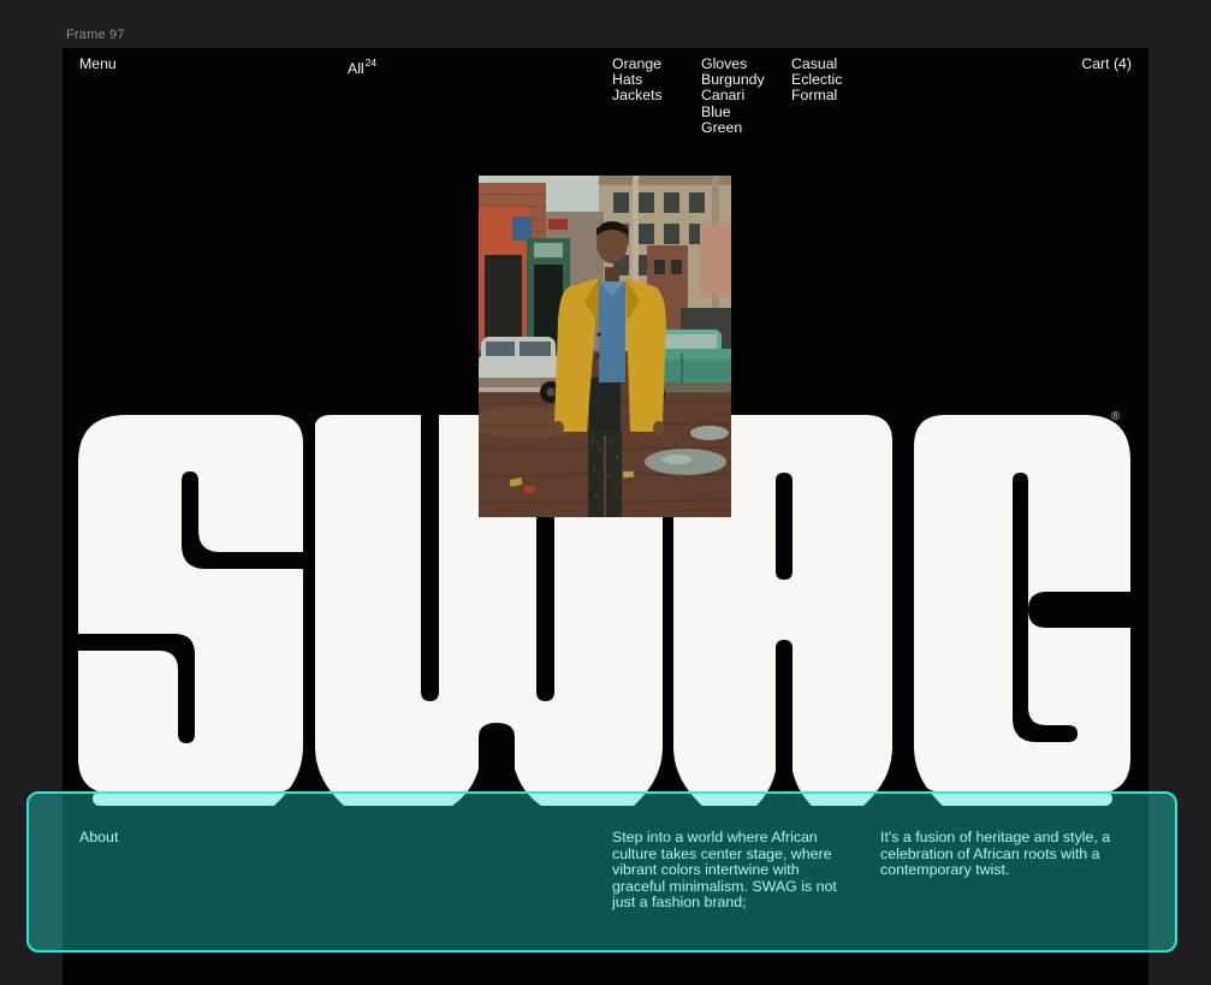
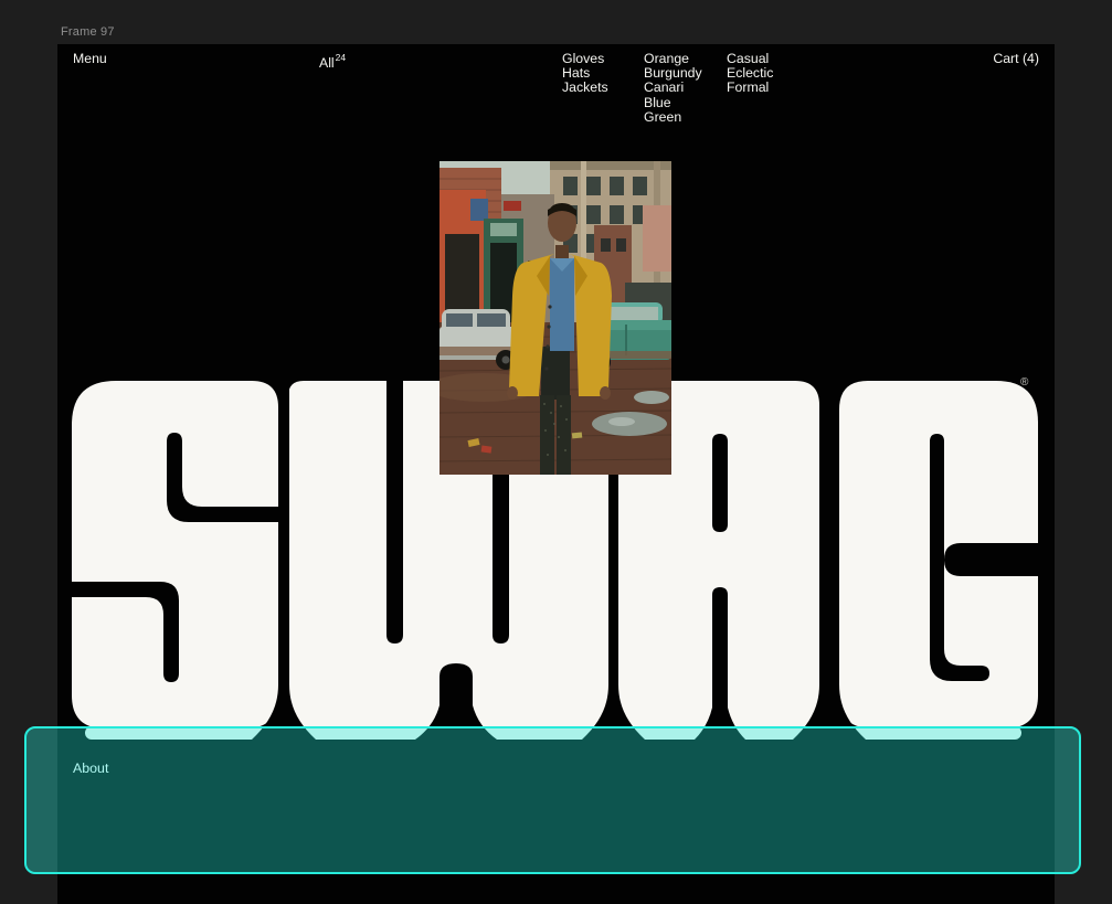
  Frame 97
  Menu
  All24
- Orange
+ Gloves
  Hats
  Jackets
- Gloves
+ Orange
  Burgundy
  Canari
  Blue
  Green
  Casual
  Eclectic
  Formal
  Cart (4)
  ®
  About
- Step into a world where African
- culture takes center stage, where
- vibrant colors intertwine with
- graceful minimalism. SWAG is not
- just a fashion brand;
- It's a fusion of heritage and style, a
- celebration of African roots with a
- contemporary twist.
